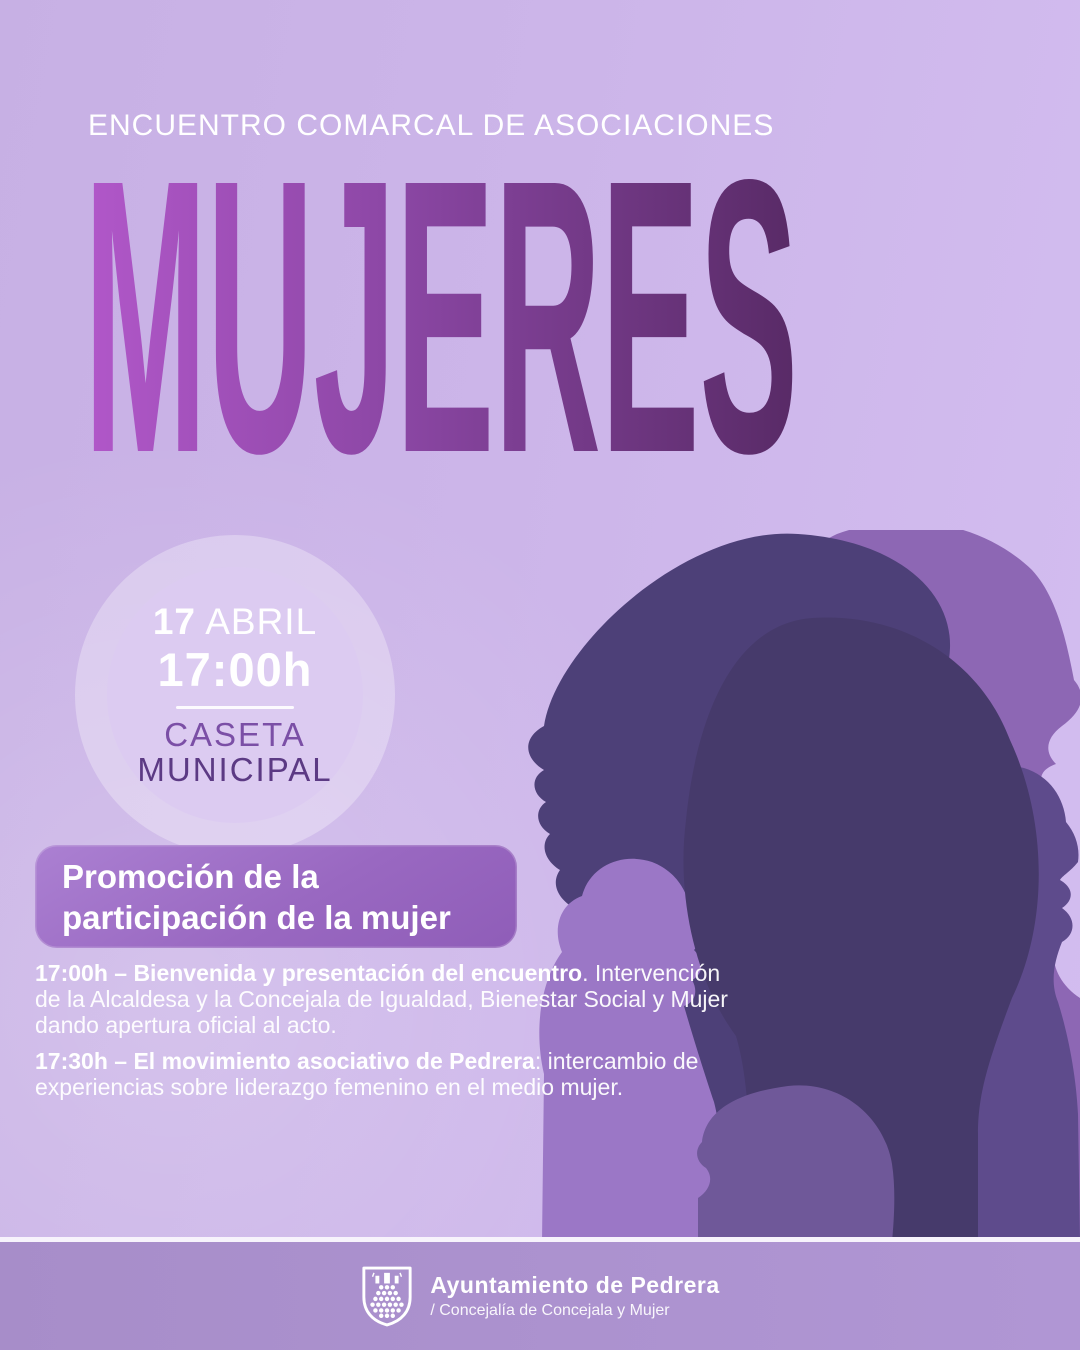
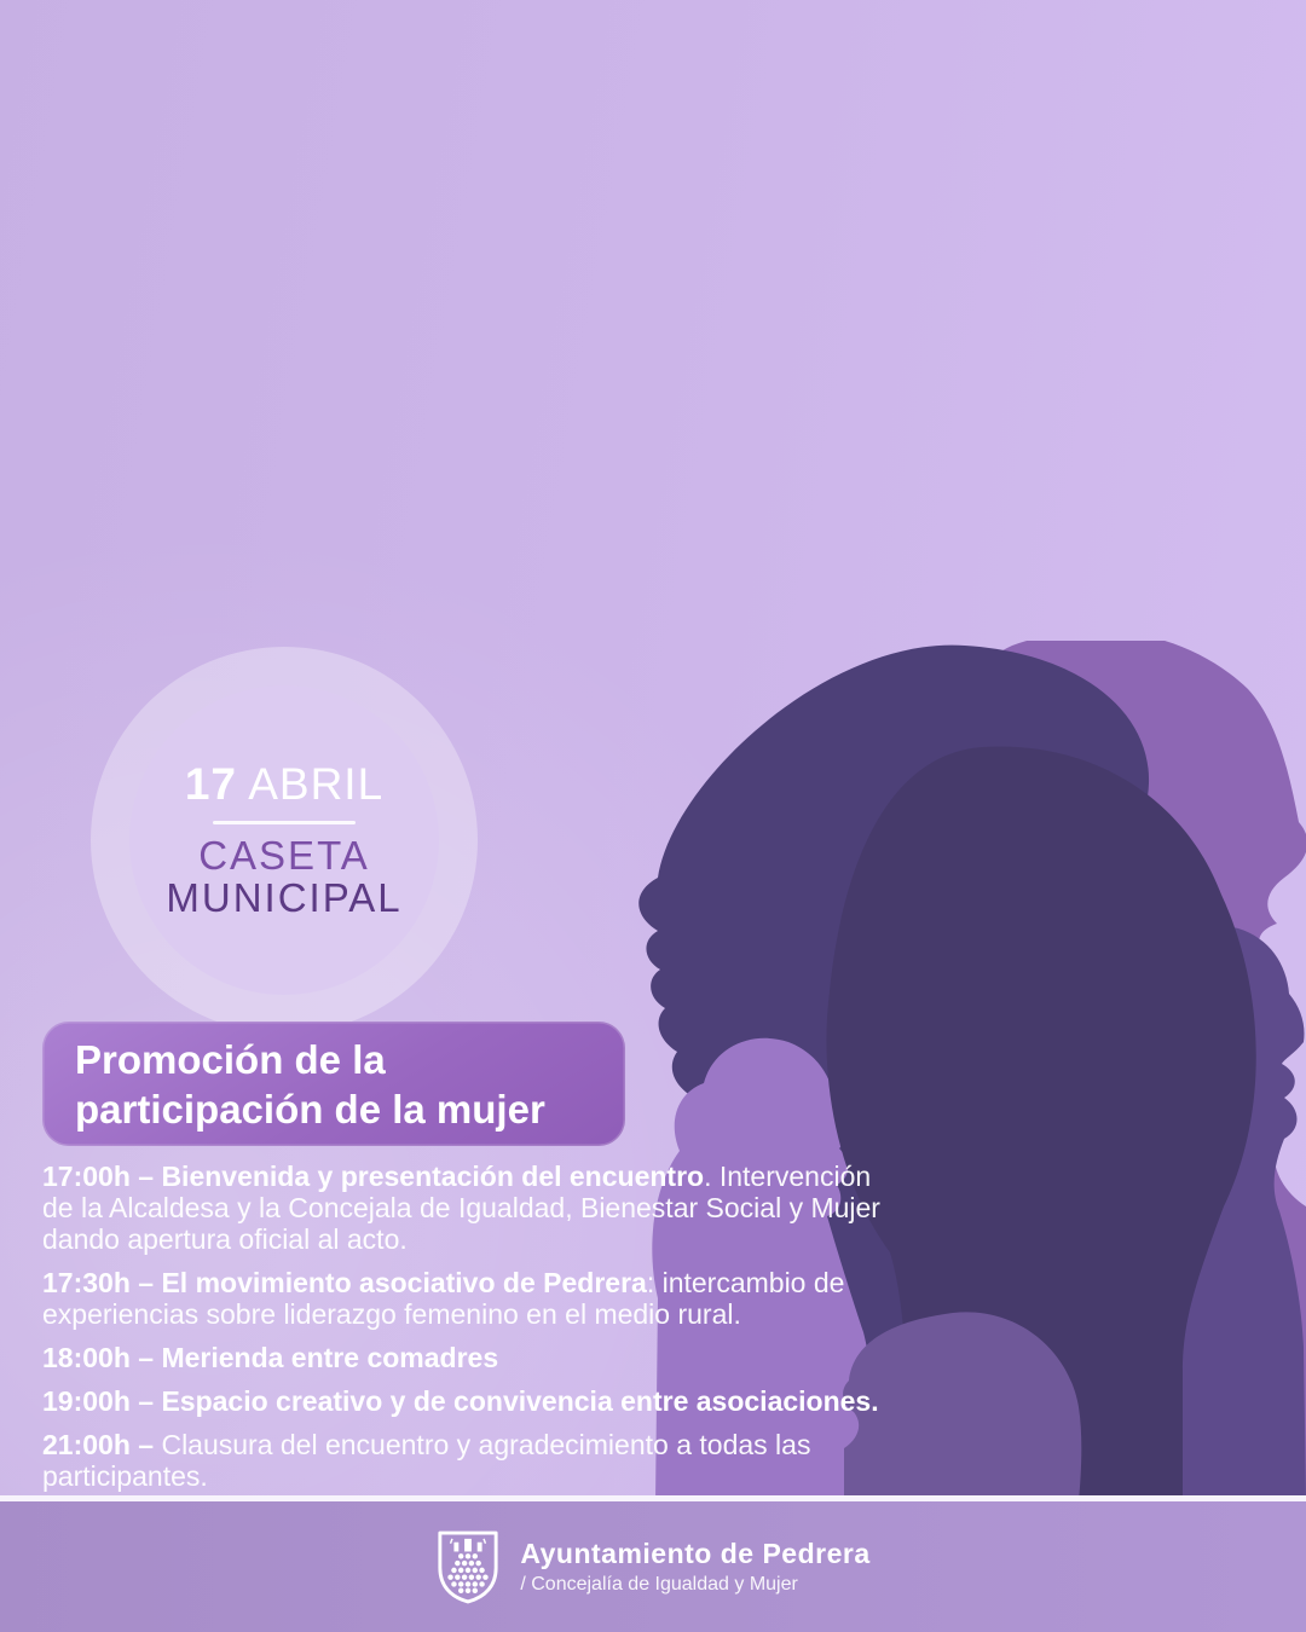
- ENCUENTRO COMARCAL DE ASOCIACIONES
- MUJERES
  17 ABRIL
- 17:00h
  CASETA
  MUNICIPAL
  Promoción de la
  participación de la mujer
  17:00h – Bienvenida y presentación del encuentro. Intervención de la Alcaldesa y la Concejala de Igualdad, Bienestar Social y Mujer dando apertura oficial al acto.
- 17:30h – El movimiento asociativo de Pedrera: intercambio de experiencias sobre liderazgo femenino en el medio mujer.
+ 17:30h – El movimiento asociativo de Pedrera: intercambio de experiencias sobre liderazgo femenino en el medio rural.
+ 18:00h – Merienda entre comadres
+ 19:00h – Espacio creativo y de convivencia entre asociaciones.
+ 21:00h – Clausura del encuentro y agradecimiento a todas las participantes.
  Ayuntamiento de Pedrera
- / Concejalía de Concejala y Mujer
+ / Concejalía de Igualdad y Mujer
